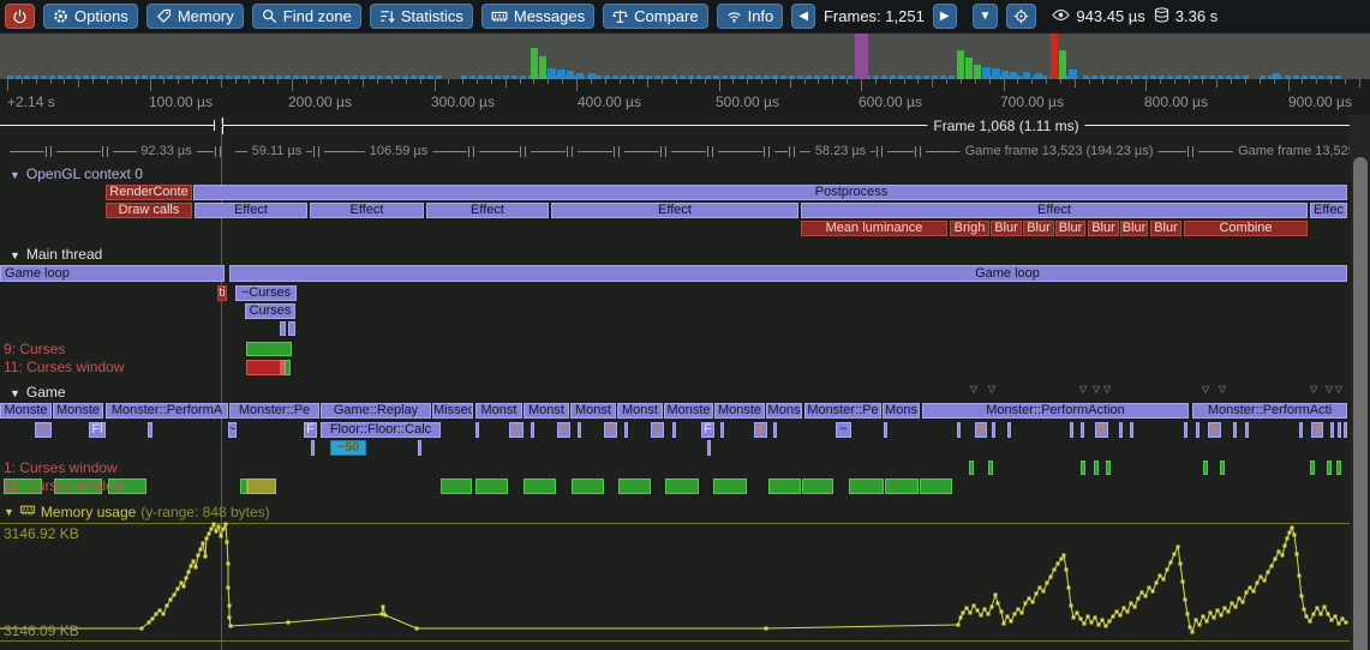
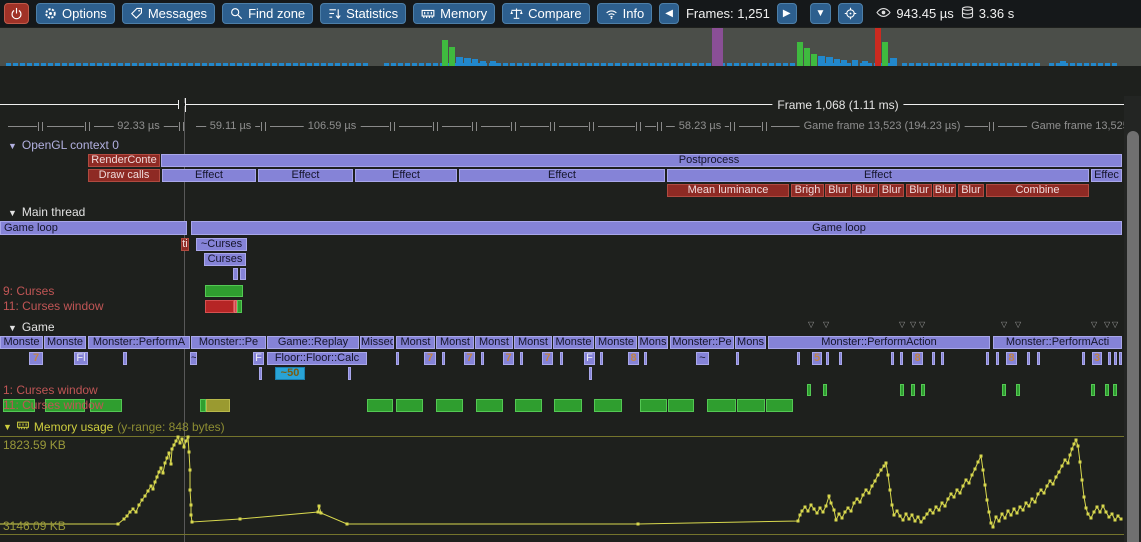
  Options
- Memory
+ Messages
  Find zone
  Statistics
- Messages
+ Memory
  Compare
  Info
  ◀
  Frames: 1,251
  ▶
  ▼
  943.45 µs
  3.36 s
- +2.14 s
- 100.00 µs
- 200.00 µs
- 300.00 µs
- 400.00 µs
- 500.00 µs
- 600.00 µs
- 700.00 µs
- 800.00 µs
- 900.00 µs
  92.33 µs
  59.11 µs
  106.59 µs
  58.23 µs
  Game frame 13,523 (194.23 µs)
  Game frame 13,52
  Frame 1,068 (1.11 ms)
  ▼ OpenGL context 0
  ▼ Main thread
  ▼ Game
  9: Curses
  11: Curses window
  1: Curses window
  11: Curses window
  ▽
  ▽
  ▽
  ▽
  ▽
  ▽
  ▽
  ▽
  ▽
  ▽
  RenderConte
  Postprocess
  Draw calls
  Effect
  Effect
  Effect
  Effect
  Effect
  Effec
  Mean luminance
  Brigh
  Blur
  Blur
  Blur
  Blur
  Blur
  Blur
  Combine
  Game loop
  Game loop
  ti
  ~Curses
  Curses
  Monste
  Monste
  Monster::PerformA
  Monster::Pe
  Game::Replay
  Missed
  Monst
  Monst
  Monst
  Monst
  Monste
  Monste
  Mons
  Monster::Pe
  Mons
  Monster::PerformAction
  Monster::PerformActi
  7
  Fl
  ~
  F
  Floor::Floor::Calc
  7
  7
  7
  7
  F
  8
  ~
  5
  8
  8
  3
  ~50
  ▼
  Memory usage
  (y-range: 848 bytes)
- 3146.92 KB
+ 1823.59 KB
  3146.09 KB
